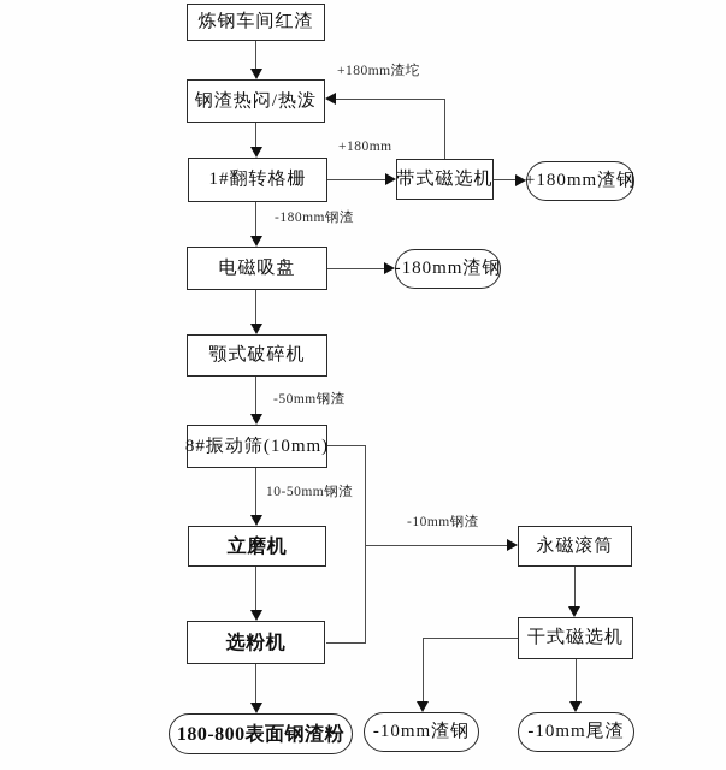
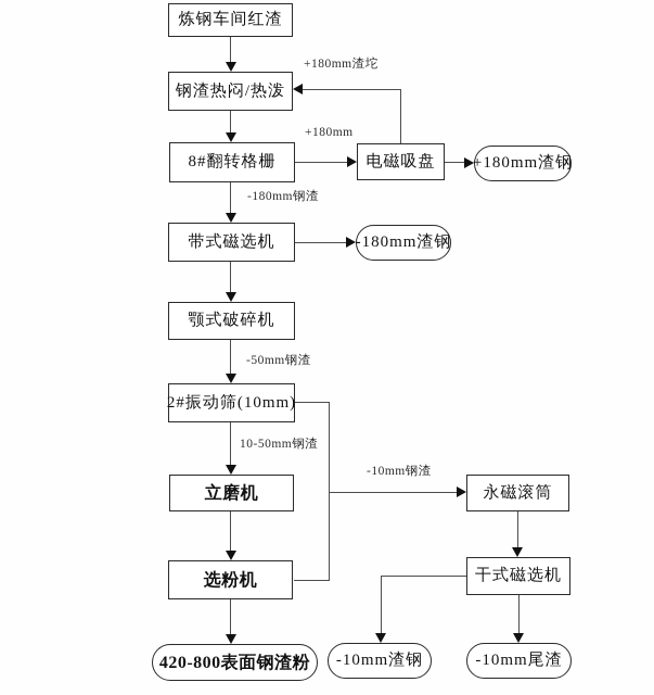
  炼钢车间红渣
  钢渣热闷/热泼
- 1#翻转格栅
+ 8#翻转格栅
- 带式磁选机
+ 电磁吸盘
  +180mm渣钢
- 电磁吸盘
+ 带式磁选机
  -180mm渣钢
  颚式破碎机
- 8#振动筛(10mm)
+ 2#振动筛(10mm)
  立磨机
  永磁滚筒
  选粉机
  干式磁选机
- 180-800表面钢渣粉
+ 420-800表面钢渣粉
  -10mm渣钢
  -10mm尾渣
  +180mm渣坨
  +180mm
  -180mm钢渣
  -50mm钢渣
  10-50mm钢渣
  -10mm钢渣
